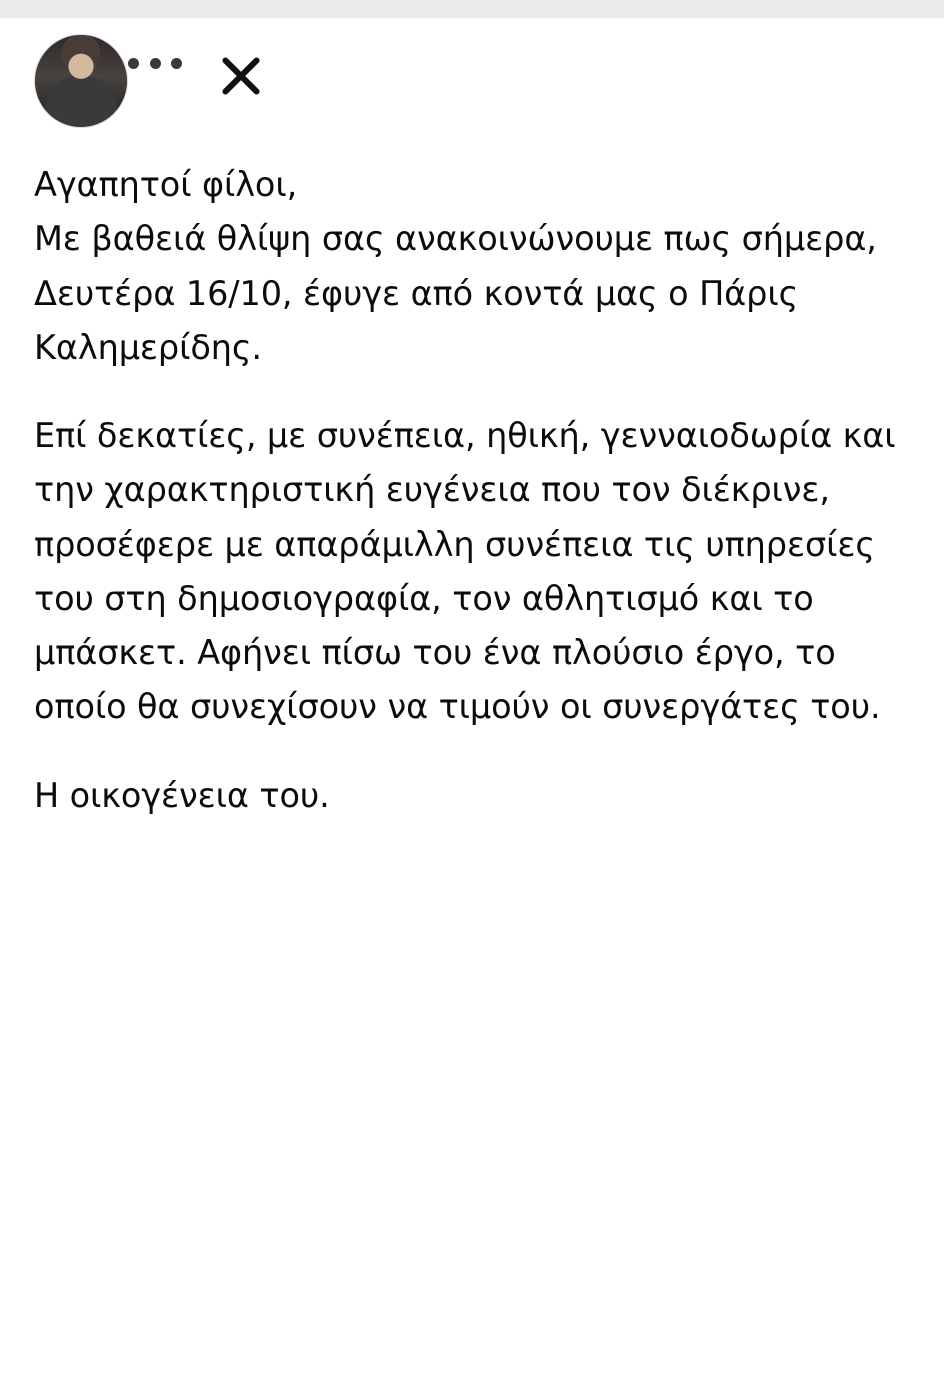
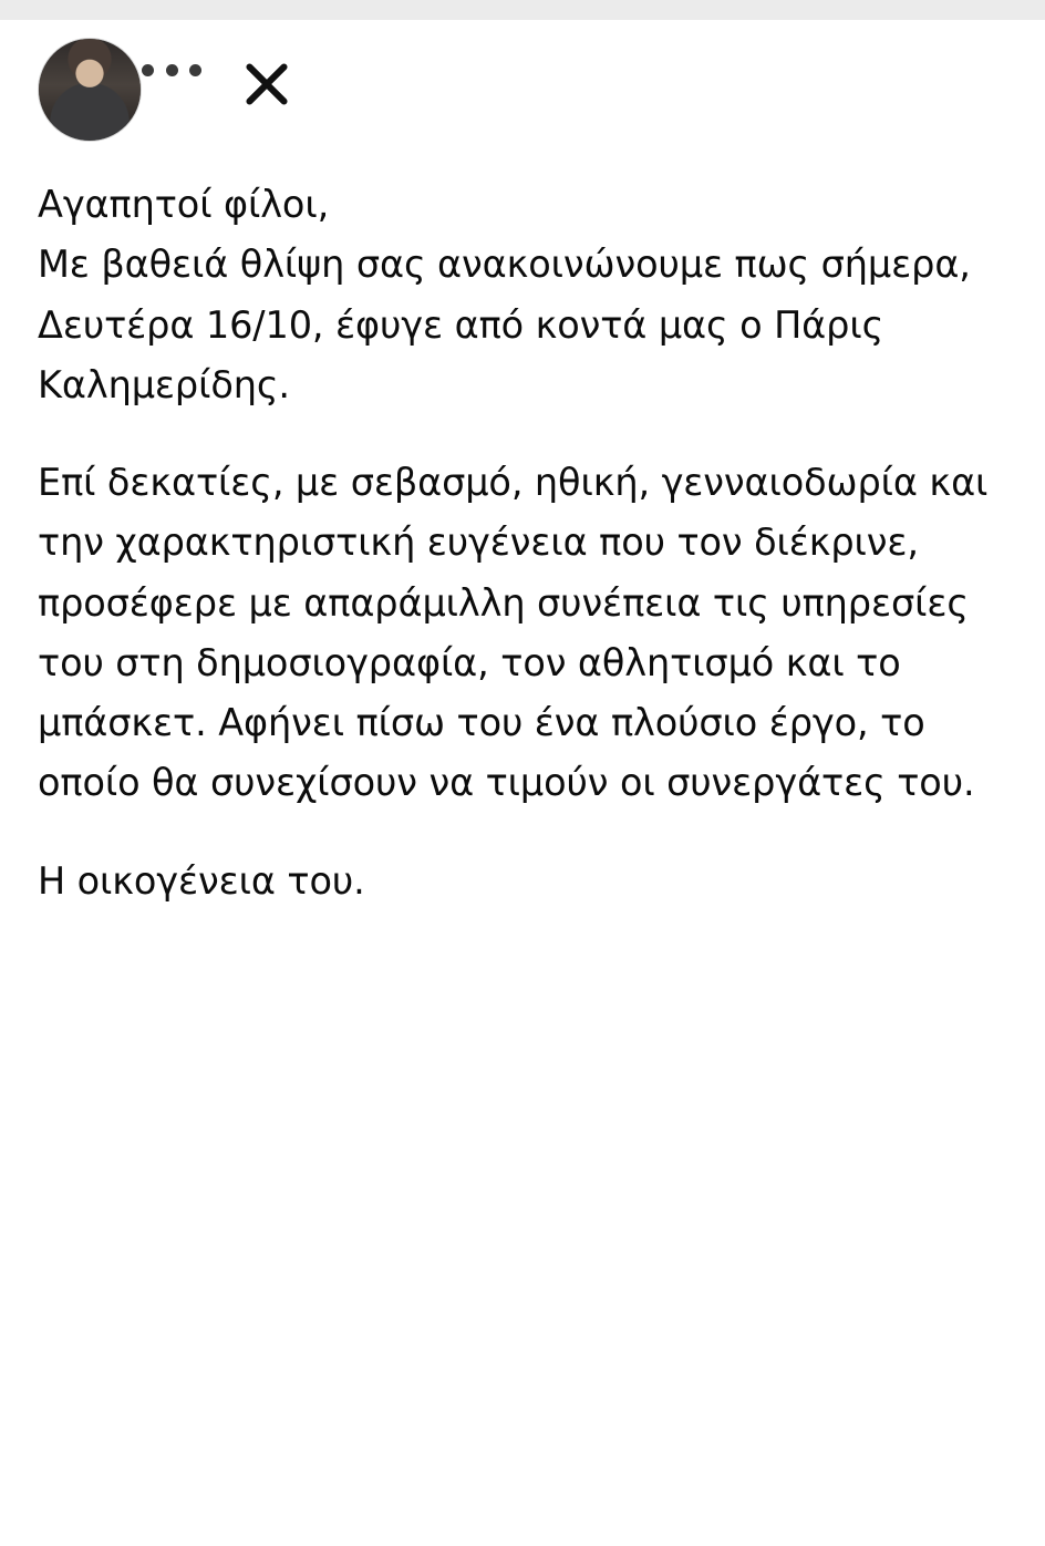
  Αγαπητοί φίλοι,
  Με βαθειά θλίψη σας ανακοινώνουμε πως σήμερα, Δευτέρα 16/10, έφυγε από κοντά μας ο Πάρις Καλημερίδης.
- Επί δεκατίες, με συνέπεια, ηθική, γενναιοδωρία και την χαρακτηριστική ευγένεια που τον διέκρινε, προσέφερε με απαράμιλλη συνέπεια τις υπηρεσίες του στη δημοσιογραφία, τον αθλητισμό και το μπάσκετ. Αφήνει πίσω του ένα πλούσιο έργο, το οποίο θα συνεχίσουν να τιμούν οι συνεργάτες του.
+ Επί δεκατίες, με σεβασμό, ηθική, γενναιοδωρία και την χαρακτηριστική ευγένεια που τον διέκρινε, προσέφερε με απαράμιλλη συνέπεια τις υπηρεσίες του στη δημοσιογραφία, τον αθλητισμό και το μπάσκετ. Αφήνει πίσω του ένα πλούσιο έργο, το οποίο θα συνεχίσουν να τιμούν οι συνεργάτες του.
  Η οικογένεια του.
